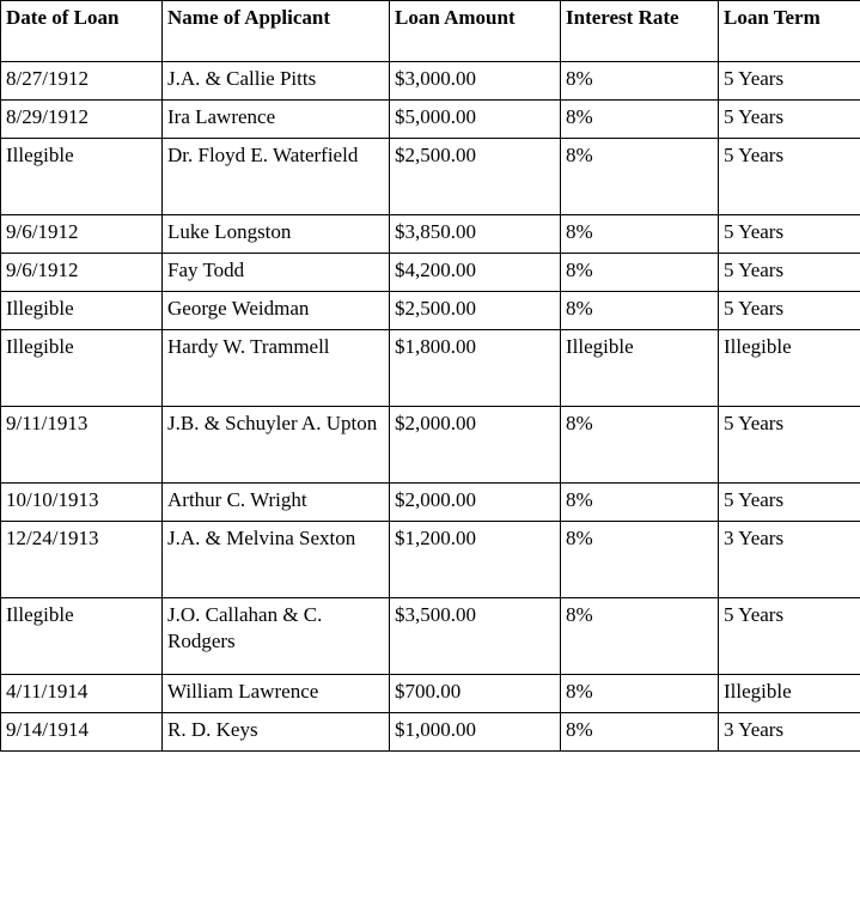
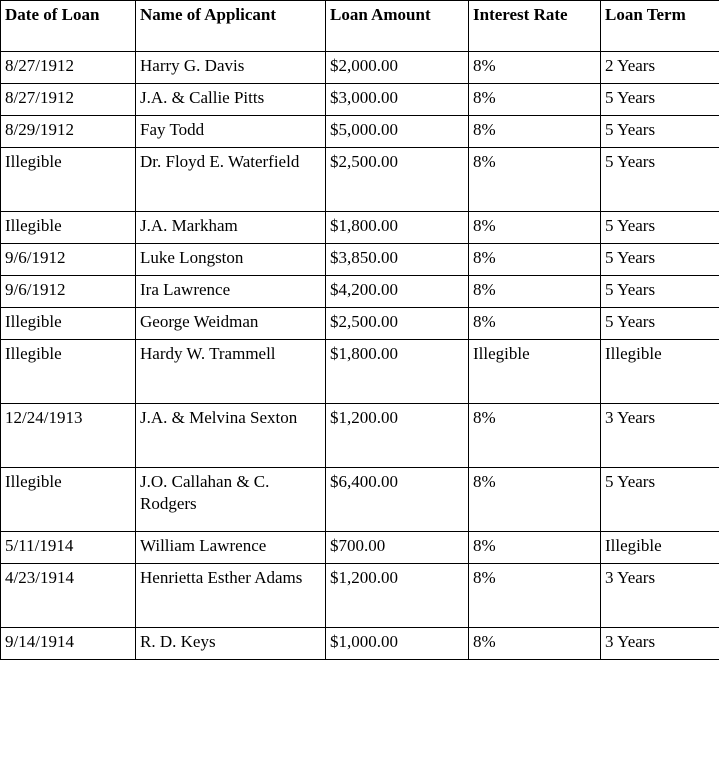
  Date of Loan	Name of Applicant	Loan Amount	Interest Rate	Loan Term
+ 8/27/1912	Harry G. Davis	$2,000.00	8%	2 Years
  8/27/1912	J.A. & Callie Pitts	$3,000.00	8%	5 Years
- 8/29/1912	Ira Lawrence	$5,000.00	8%	5 Years
+ 8/29/1912	Fay Todd	$5,000.00	8%	5 Years
  Illegible	Dr. Floyd E. Waterfield	$2,500.00	8%	5 Years
+ Illegible	J.A. Markham	$1,800.00	8%	5 Years
  9/6/1912	Luke Longston	$3,850.00	8%	5 Years
- 9/6/1912	Fay Todd	$4,200.00	8%	5 Years
+ 9/6/1912	Ira Lawrence	$4,200.00	8%	5 Years
  Illegible	George Weidman	$2,500.00	8%	5 Years
  Illegible	Hardy W. Trammell	$1,800.00	Illegible	Illegible
- 9/11/1913	J.B. & Schuyler A. Upton	$2,000.00	8%	5 Years
- 10/10/1913	Arthur C. Wright	$2,000.00	8%	5 Years
  12/24/1913	J.A. & Melvina Sexton	$1,200.00	8%	3 Years
- Illegible	J.O. Callahan & C. Rodgers	$3,500.00	8%	5 Years
+ Illegible	J.O. Callahan & C. Rodgers	$6,400.00	8%	5 Years
- 4/11/1914	William Lawrence	$700.00	8%	Illegible
+ 5/11/1914	William Lawrence	$700.00	8%	Illegible
+ 4/23/1914	Henrietta Esther Adams	$1,200.00	8%	3 Years
  9/14/1914	R. D. Keys	$1,000.00	8%	3 Years
